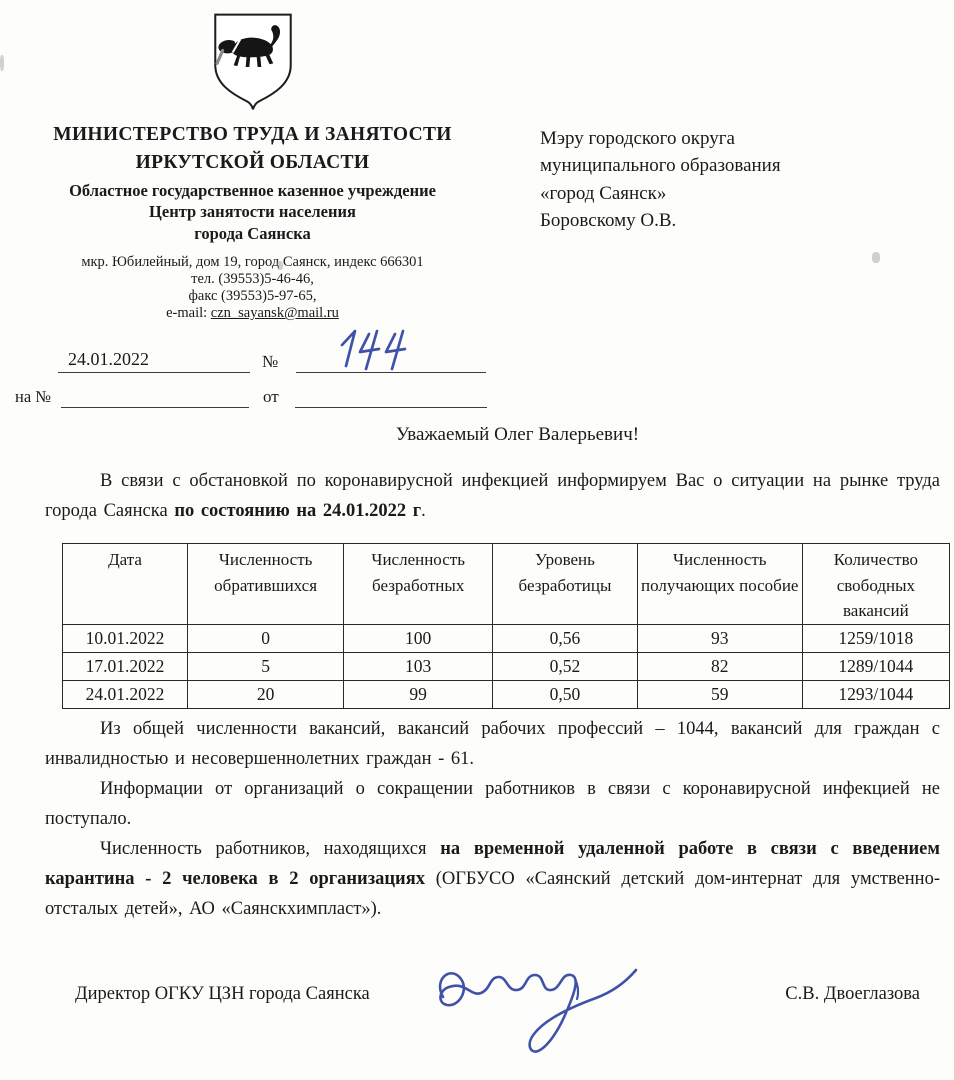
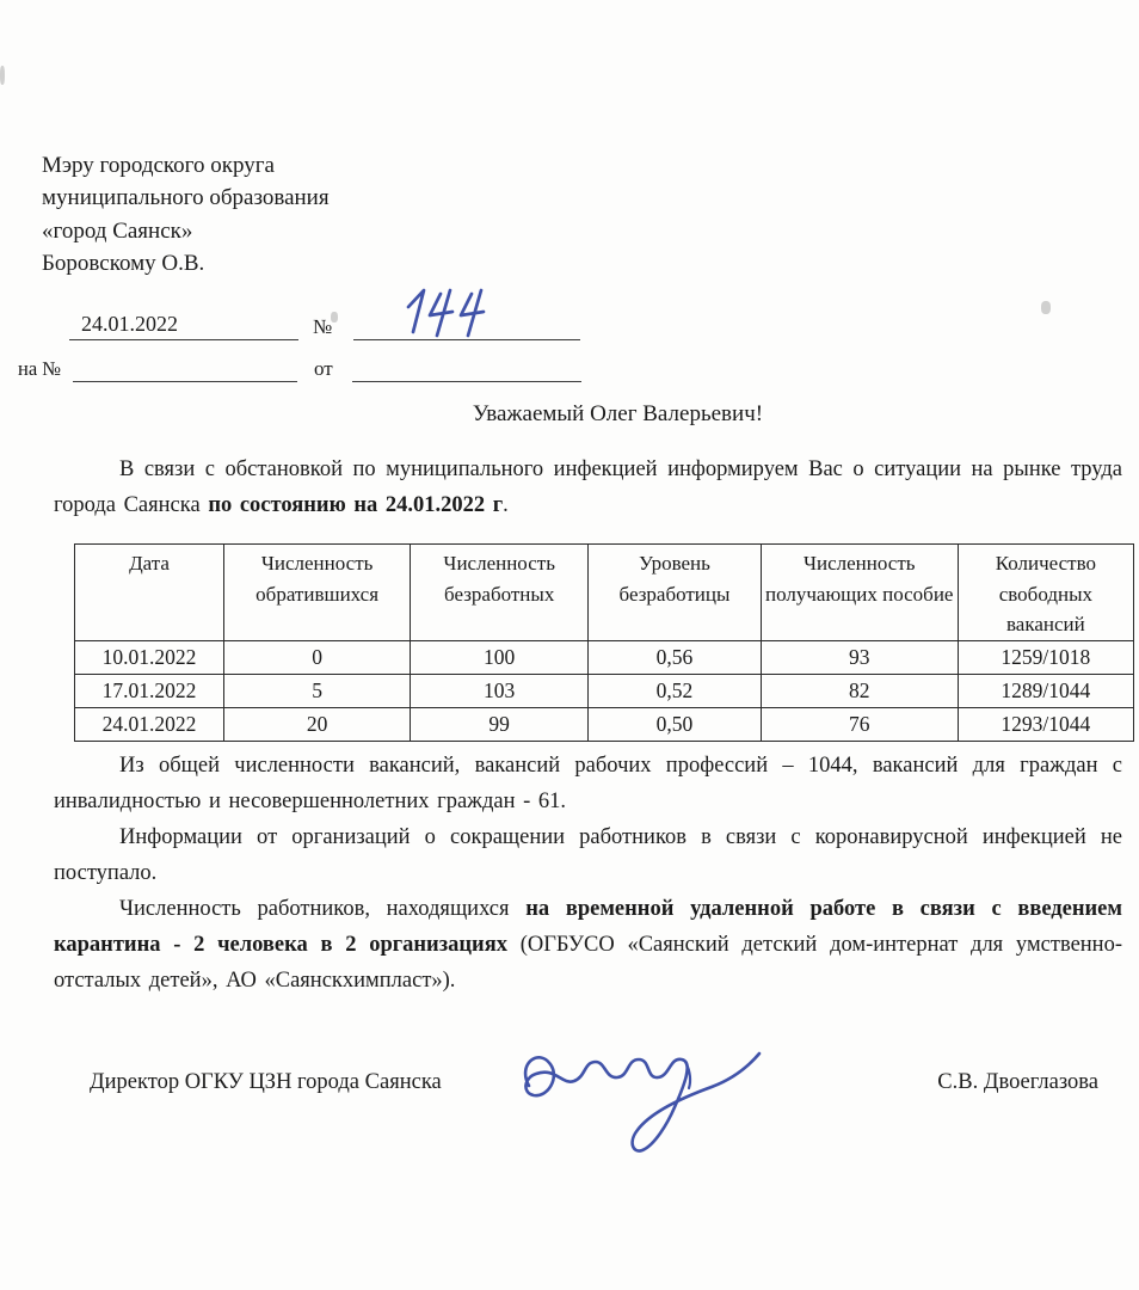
- МИНИСТЕРСТВО ТРУДА И ЗАНЯТОСТИ
- ИРКУТСКОЙ ОБЛАСТИ
- Областное государственное казенное учреждение
- Центр занятости населения
- города Саянска
- мкр. Юбилейный, дом 19, город Саянск, индекс 666301
- тел. (39553)5-46-46,
- факс (39553)5-97-65,
- e-mail: czn_sayansk@mail.ru
  Мэру городского округа
  муниципального образования
  «город Саянск»
  Боровскому О.В.
  24.01.2022
  №
  на №
  от
  Уважаемый Олег Валерьевич!
- В связи с обстановкой по коронавирусной инфекцией информируем Вас о ситуации на рынке труда города Саянска по состоянию на 24.01.2022 г.
+ В связи с обстановкой по муниципального инфекцией информируем Вас о ситуации на рынке труда города Саянска по состоянию на 24.01.2022 г.
  Дата	Численность обратившихся	Численность безработных	Уровень безработицы	Численность получающих пособие	Количество свободных вакансий
  10.01.2022	0	100	0,56	93	1259/1018
  17.01.2022	5	103	0,52	82	1289/1044
- 24.01.2022	20	99	0,50	59	1293/1044
+ 24.01.2022	20	99	0,50	76	1293/1044
  Из общей численности вакансий, вакансий рабочих профессий – 1044, вакансий для граждан с инвалидностью и несовершеннолетних граждан - 61.
  Информации от организаций о сокращении работников в связи с коронавирусной инфекцией не поступало.
  Численность работников, находящихся на временной удаленной работе в связи с введением карантина - 2 человека в 2 организациях (ОГБУСО «Саянский детский дом-интернат для умственно-отсталых детей», АО «Саянскхимпласт»).
  Директор ОГКУ ЦЗН города Саянска
  С.В. Двоеглазова
